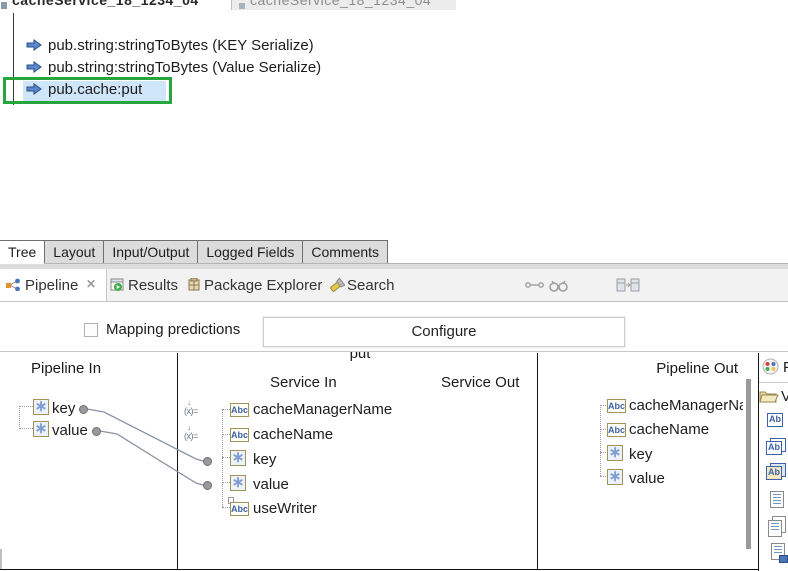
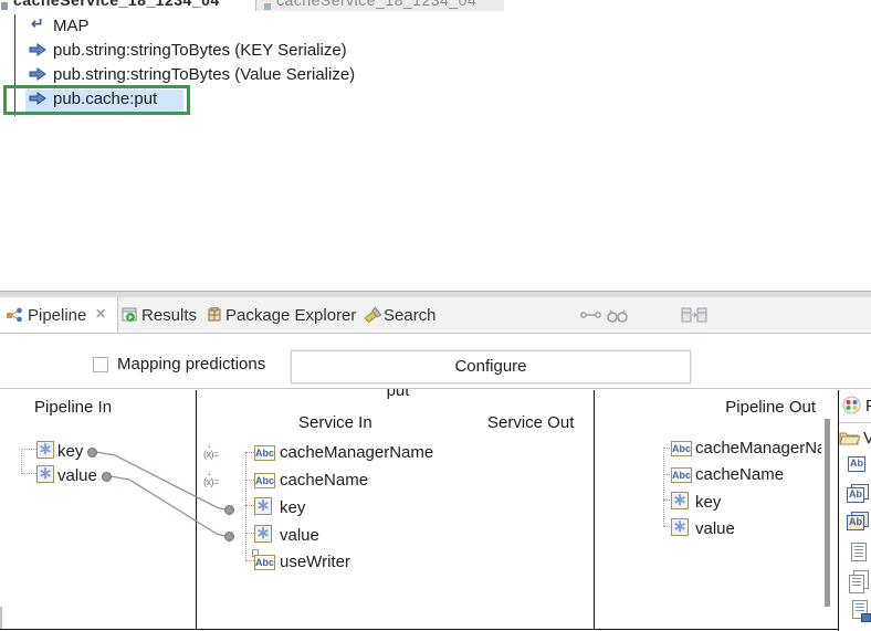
  cacheService_18_1234_04
  cacheService_18_1234_04
+ ↵
+ MAP
  pub.string:stringToBytes (KEY Serialize)
  pub.string:stringToBytes (Value Serialize)
  pub.cache:put
- Tree Layout Input/Output Logged Fields Comments
  Pipeline
  ✕
  Results
  Package Explorer
  Search
  Mapping predictions
  Configure
  Pipeline In
  put
  Service In
  Service Out
  Pipeline Out
  ∗
  key
  ∗
  value
  ↓
  (x)=
  ↓
  (x)=
  Abc
  cacheManagerName
  Abc
  cacheName
  ∗
  key
  ∗
  value
  Abc
  useWriter
  Abc
  cacheManagerN
  Abc
  cacheName
  ∗
  key
  ∗
  value
  V
  Ab
  Ab
  Ab
